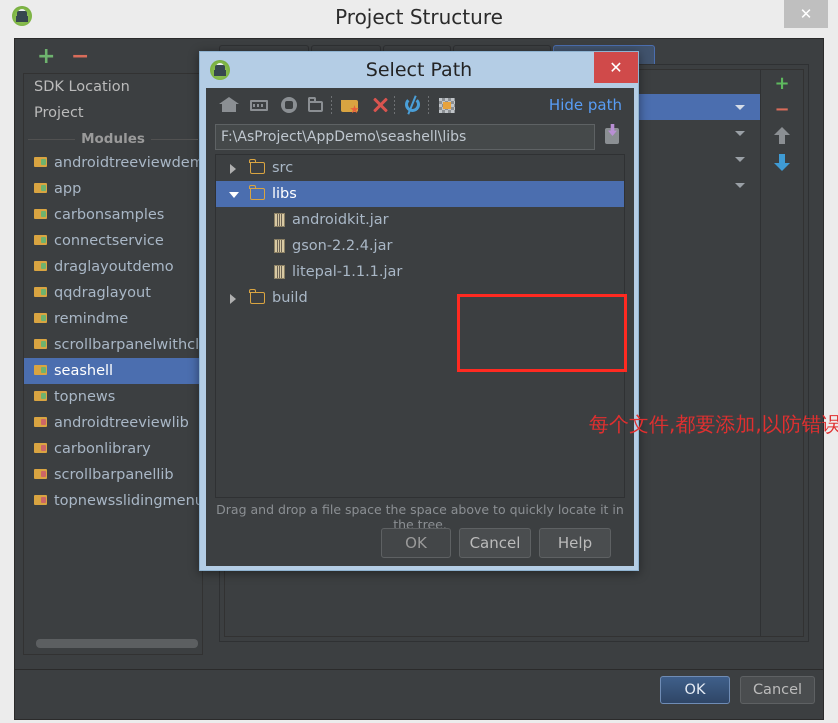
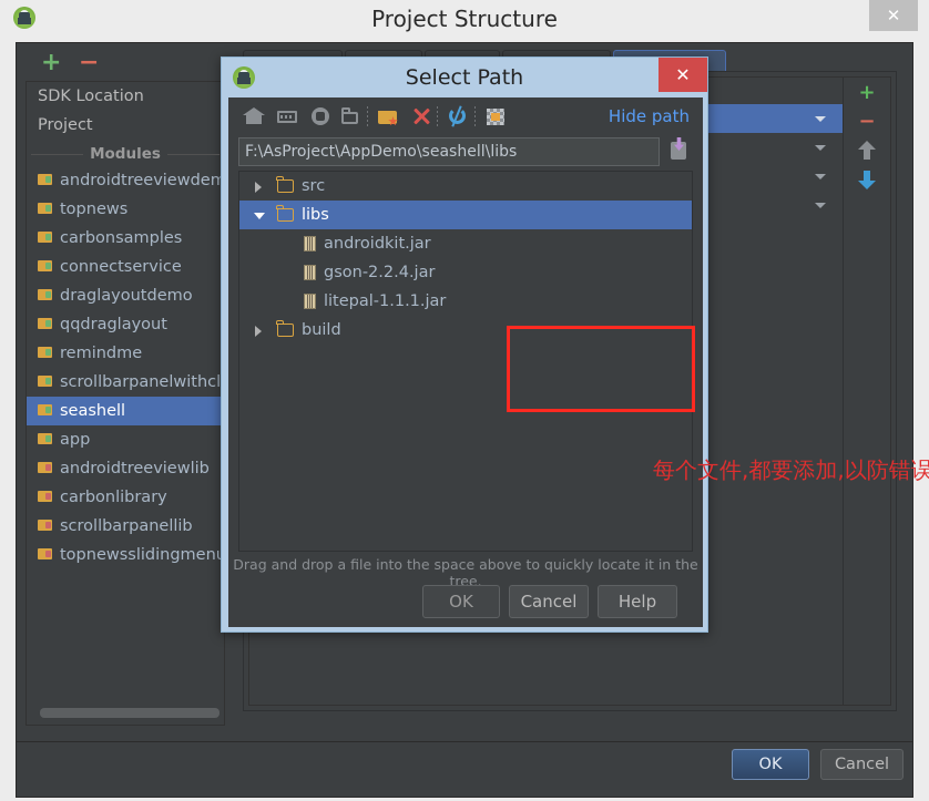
  Project Structure
  ✕
  +
  −
  SDK Location
  Project
  Modules
  androidtreeviewdem
- app
+ topnews
  carbonsamples
  connectservice
  draglayoutdemo
  qqdraglayout
  remindme
  scrollbarpanelwithcl
  seashell
- topnews
+ app
  androidtreeviewlib
  carbonlibrary
  scrollbarpanellib
  topnewsslidingmen
  +
  −
  OK
  Cancel
  Select Path
  ✕
  Hide path
  F:\AsProject\AppDemo\seashell\libs
  src
  libs
  androidkit.jar
  gson-2.2.4.jar
  litepal-1.1.1.jar
  build
  每个文件,都要添加,以防错误
- Drag and drop a file space the space above to quickly locate it in the tree.
+ Drag and drop a file into the space above to quickly locate it in the tree.
  OK
  Cancel
  Help
